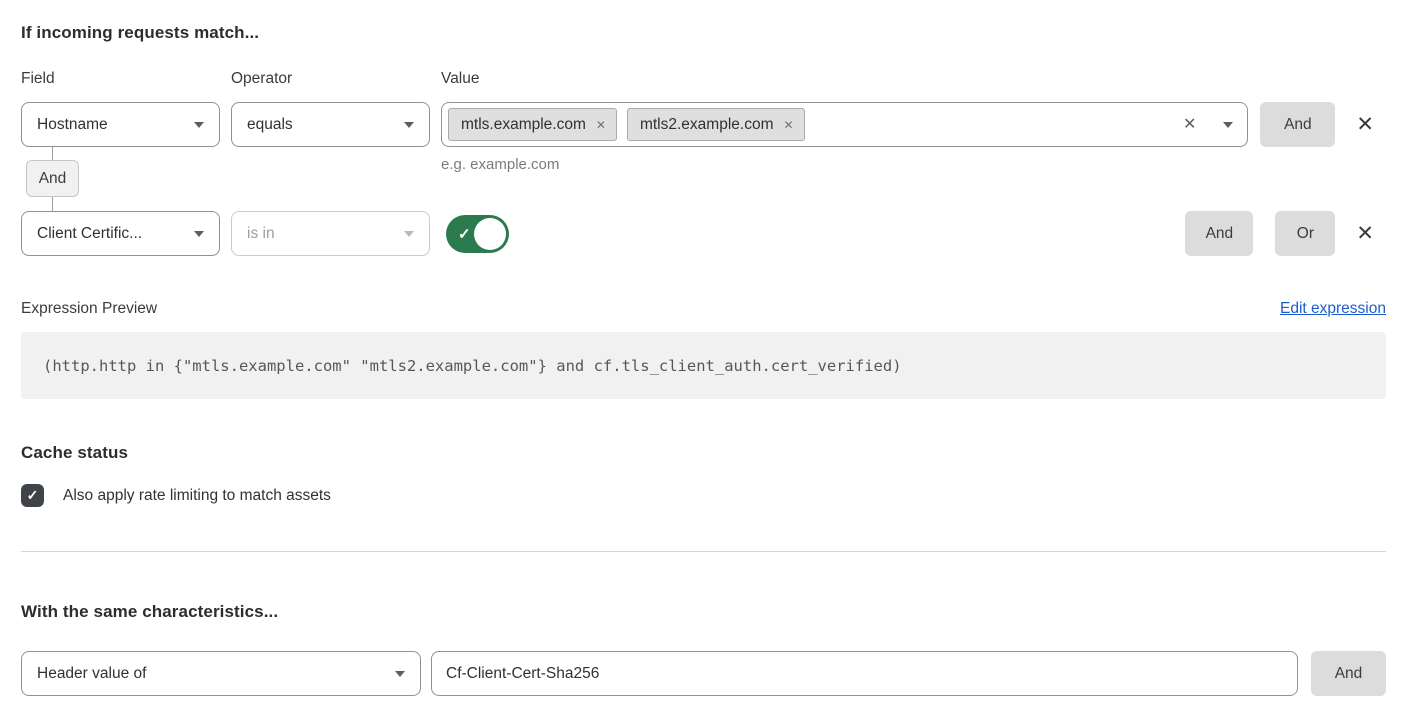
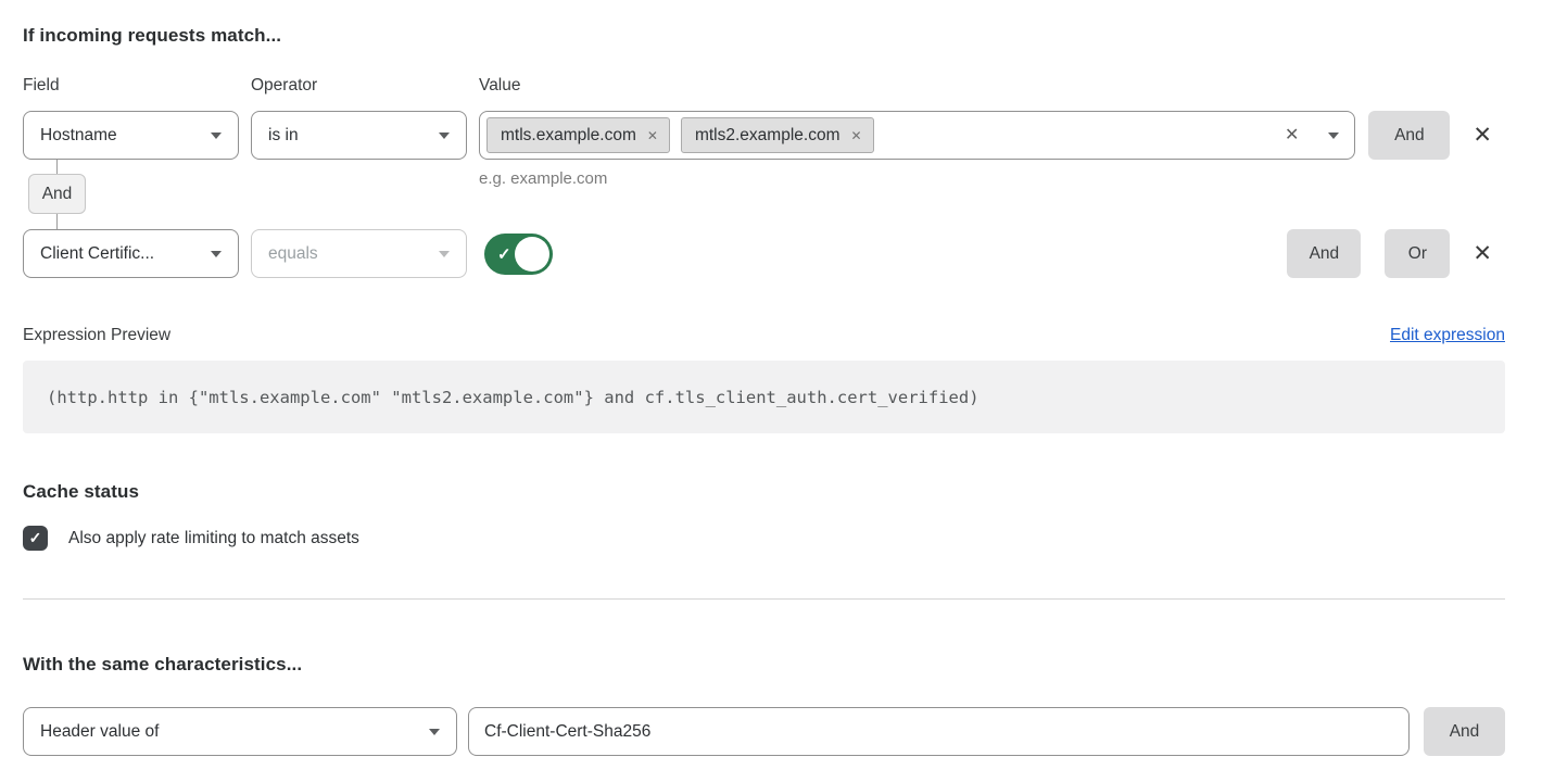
  If incoming requests match...
  Field
  Operator
  Value
  Hostname
- equals
+ is in
  mtls.example.com
  ✕
  mtls2.example.com
  ✕
  ✕
  And
  ✕
  And
  e.g. example.com
  Client Certific...
- is in
+ equals
  ✓
  And
  Or
  ✕
  Expression Preview
  Edit expression
  (http.http in {"mtls.example.com" "mtls2.example.com"} and cf.tls_client_auth.cert_verified)
  Cache status
  ✓
  Also apply rate limiting to match assets
  With the same characteristics...
  Header value of
  Cf-Client-Cert-Sha256
  And
